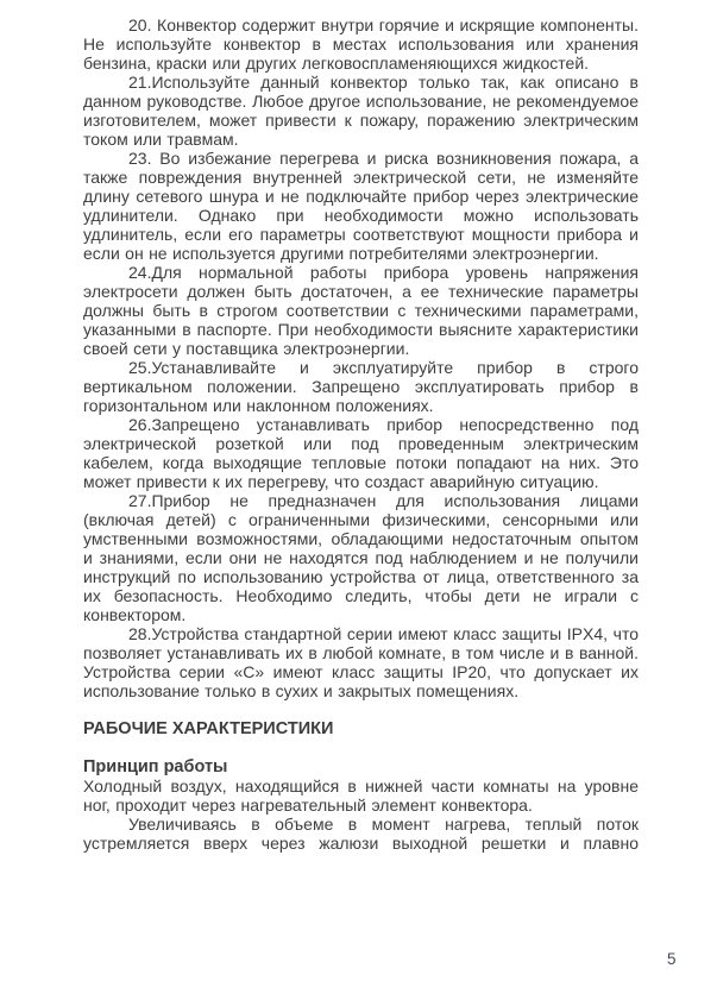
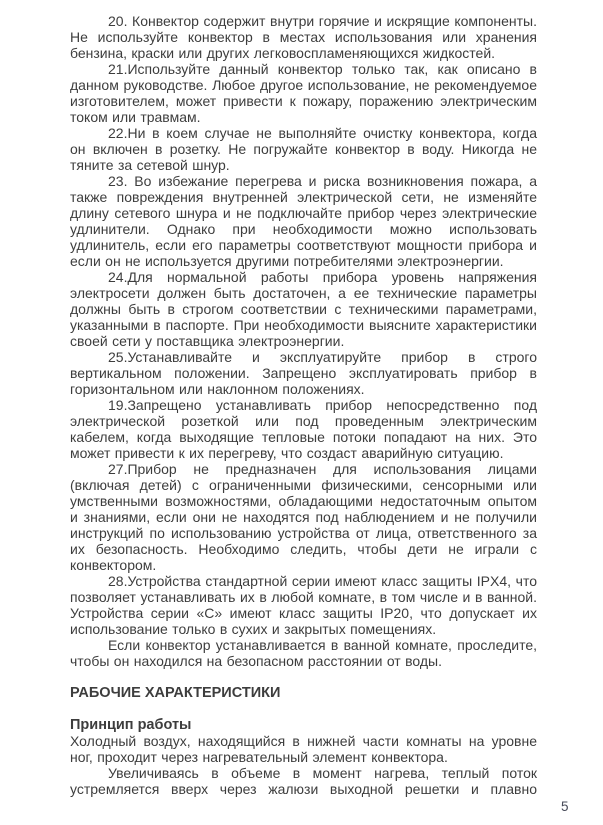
  20. Конвектор содержит внутри горячие и искрящие компоненты. Не используйте конвектор в местах использования или хранения бензина, краски или других легковоспламеняющихся жидкостей.
  21.Используйте данный конвектор только так, как описано в данном руководстве. Любое другое использование, не рекомендуемое изготовителем, может привести к пожару, поражению электрическим током или травмам.
+ 22.Ни в коем случае не выполняйте очистку конвектора, когда он включен в розетку. Не погружайте конвектор в воду. Никогда не тяните за сетевой шнур.
  23. Во избежание перегрева и риска возникновения пожара, а также повреждения внутренней электрической сети, не изменяйте длину сетевого шнура и не подключайте прибор через электрические удлинители. Однако при необходимости можно использовать удлинитель, если его параметры соответствуют мощности прибора и если он не используется другими потребителями электроэнергии.
  24.Для нормальной работы прибора уровень напряжения электросети должен быть достаточен, а ее технические параметры должны быть в строгом соответствии с техническими параметрами, указанными в паспорте. При необходимости выясните характеристики своей сети у поставщика электроэнергии.
  25.Устанавливайте и эксплуатируйте прибор в строго вертикальном положении. Запрещено эксплуатировать прибор в горизонтальном или наклонном положениях.
- 26.Запрещено устанавливать прибор непосредственно под электрической розеткой или под проведенным электрическим кабелем, когда выходящие тепловые потоки попадают на них. Это может привести к их перегреву, что создаст аварийную ситуацию.
+ 19.Запрещено устанавливать прибор непосредственно под электрической розеткой или под проведенным электрическим кабелем, когда выходящие тепловые потоки попадают на них. Это может привести к их перегреву, что создаст аварийную ситуацию.
  27.Прибор не предназначен для использования лицами (включая детей) с ограниченными физическими, сенсорными или умственными возможностями, обладающими недостаточным опытом и знаниями, если они не находятся под наблюдением и не получили инструкций по использованию устройства от лица, ответственного за их безопасность. Необходимо следить, чтобы дети не играли с конвектором.
  28.Устройства стандартной серии имеют класс защиты IPX4, что позволяет устанавливать их в любой комнате, в том числе и в ванной. Устройства серии «С» имеют класс защиты IP20, что допускает их использование только в сухих и закрытых помещениях.
+ Если конвектор устанавливается в ванной комнате, проследите, чтобы он находился на безопасном расстоянии от воды.
  РАБОЧИЕ ХАРАКТЕРИСТИКИ
  Принцип работы
  Холодный воздух, находящийся в нижней части комнаты на уровне ног, проходит через нагревательный элемент конвектора.
  Увеличиваясь в объеме в момент нагрева, теплый поток устремляется вверх через жалюзи выходной решетки и плавно
  5
